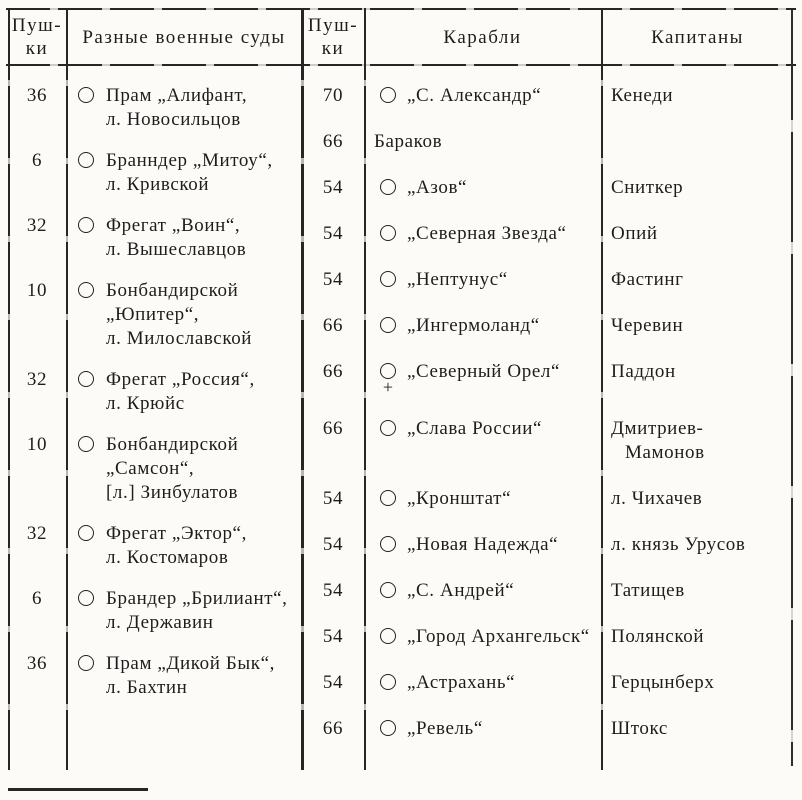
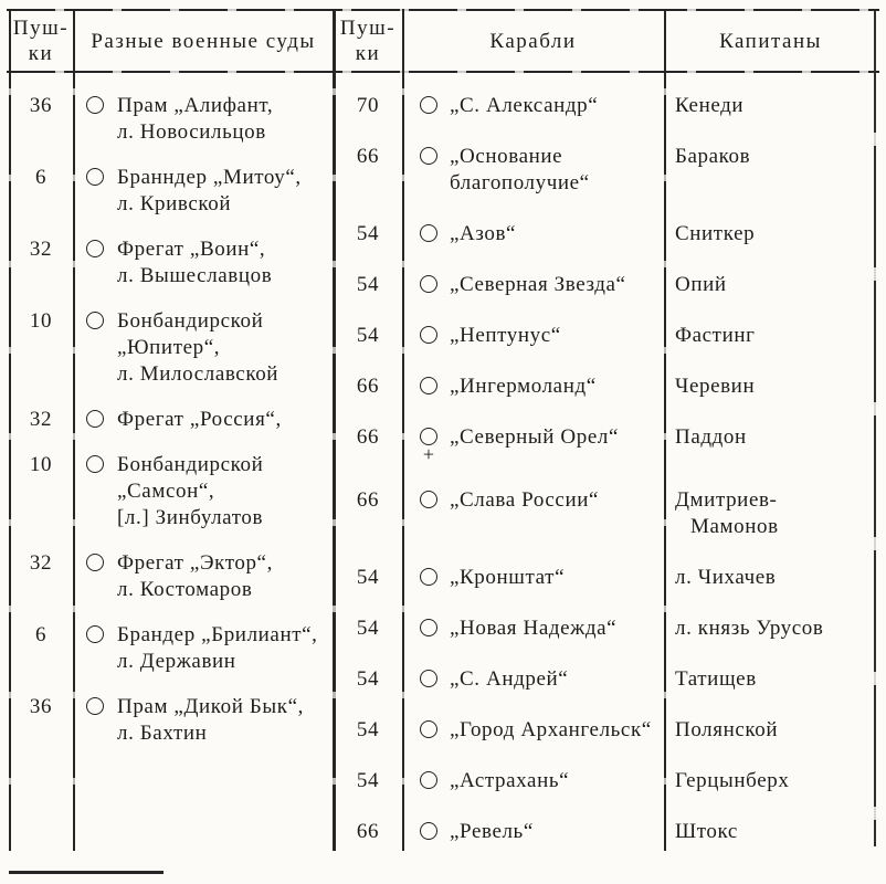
  Пуш-
  ки
  Разные военные суды
  Пуш-
  ки
  Карабли
  Капитаны
  36
  Прам „Алифант,
  л. Новосильцов
  6
  Бранндер „Митоу“,
  л. Кривской
  32
  Фрегат „Воин“,
  л. Вышеславцов
  10
  Бонбандирской
  „Юпитер“,
  л. Милославской
  32
  Фрегат „Россия“,
- л. Крюйс
  10
  Бонбандирской
  „Самсон“,
  [л.] Зинбулатов
  32
  Фрегат „Эктор“,
  л. Костомаров
  6
  Брандер „Брилиант“,
  л. Державин
  36
  Прам „Дикой Бык“,
  л. Бахтин
  70
  „С. Александр“
  Кенеди
  66
+ „Основание
+ благополучие“
  Бараков
  54
  „Азов“
  Сниткер
  54
  „Северная Звезда“
  Опий
  54
  „Нептунус“
  Фастинг
  66
  „Ингермоланд“
  Черевин
  66
  +
  „Северный Орел“
  Паддон
  66
  „Слава России“
  Дмитриев-
  Мамонов
  54
  „Кронштат“
  л. Чихачев
  54
  „Новая Надежда“
  л. князь Урусов
  54
  „С. Андрей“
  Татищев
  54
  „Город Архангельск“
  Полянской
  54
  „Астрахань“
  Герцынберх
  66
  „Ревель“
  Штокс
